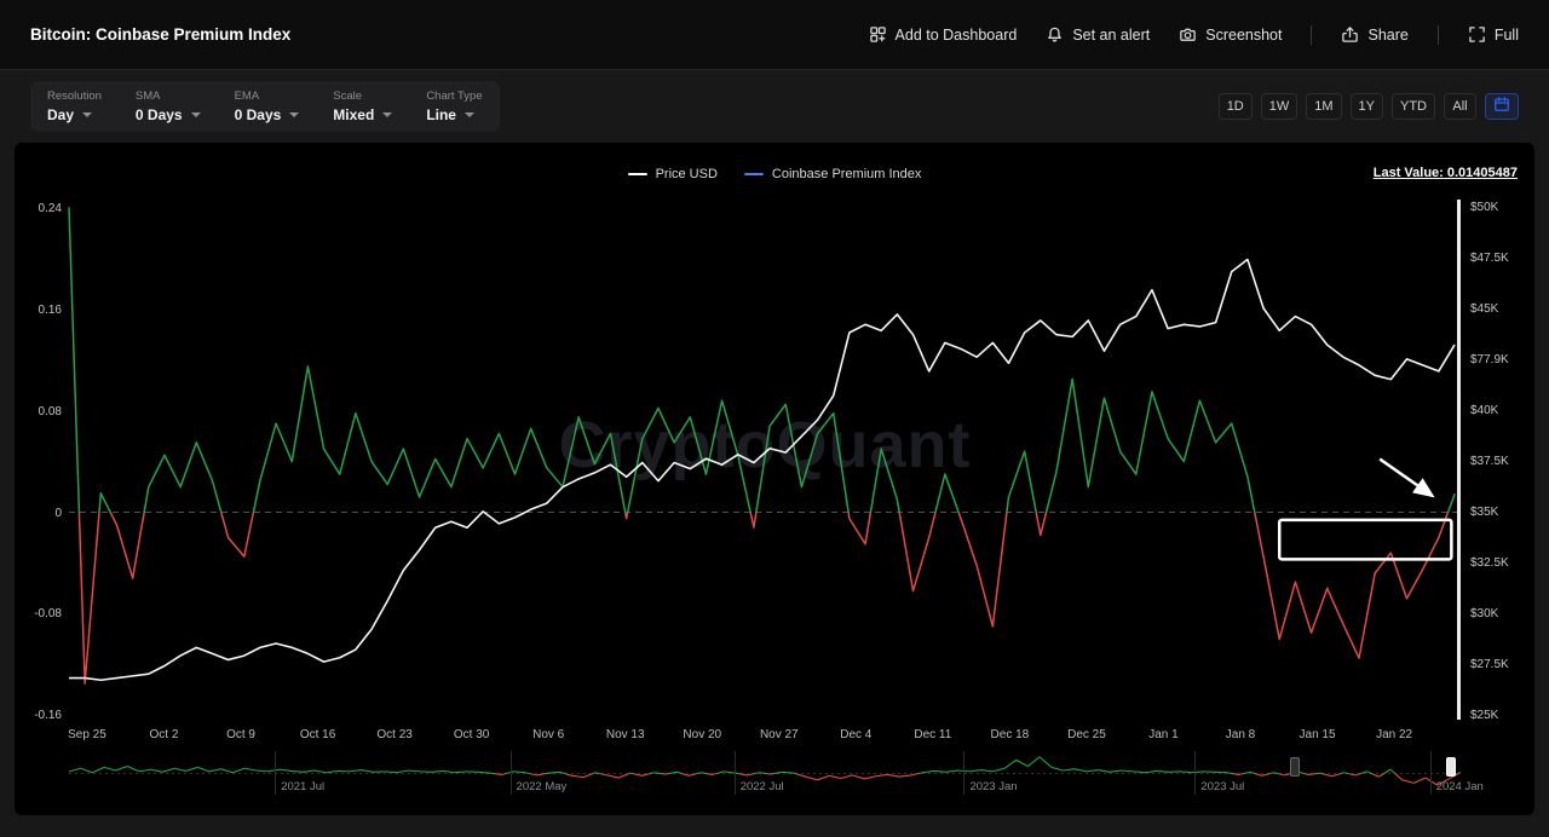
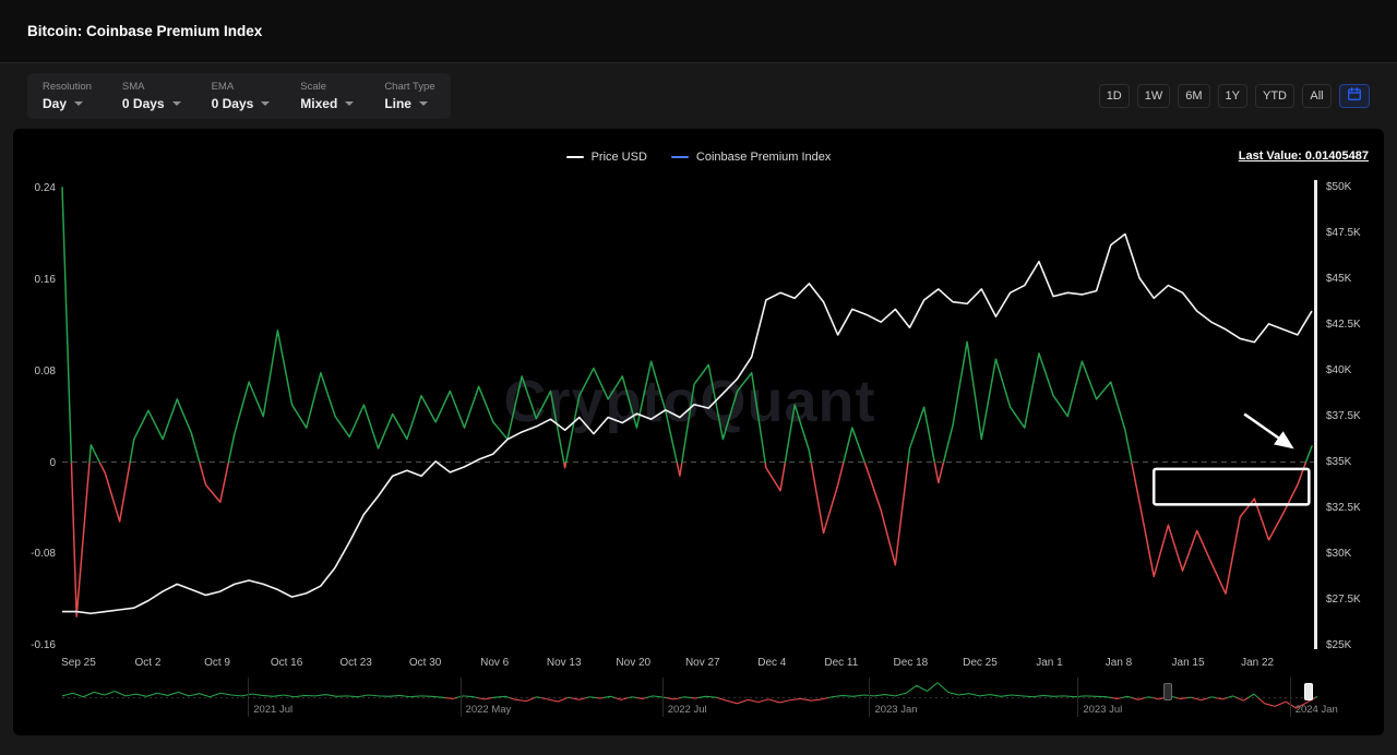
  Bitcoin: Coinbase Premium Index
- Add to Dashboard
- Set an alert
- Screenshot
- Share
- Full
  Resolution
  Day
  SMA
  0 Days
  EMA
  0 Days
  Scale
  Mixed
  Chart Type
  Line
  1D
  1W
- 1M
+ 6M
  1Y
  YTD
  All
  Price USD
  Coinbase Premium Index
  Last Value: 0.01405487
  0.24
  0.16
  0.08
  0
  -0.08
  -0.16
  $50K
  $47.5K
  $45K
- $77.9K
+ $42.5K
  $40K
  $37.5K
  $35K
  $32.5K
  $30K
  $27.5K
  $25K
  Sep 25
  Oct 2
  Oct 9
  Oct 16
  Oct 23
  Oct 30
  Nov 6
  Nov 13
  Nov 20
  Nov 27
  Dec 4
  Dec 11
  Dec 18
  Dec 25
  Jan 1
  Jan 8
  Jan 15
  Jan 22
  CryptoQuant
  2021 Jul
  2022 May
  2022 Jul
  2023 Jan
  2023 Jul
  2024 Jan
